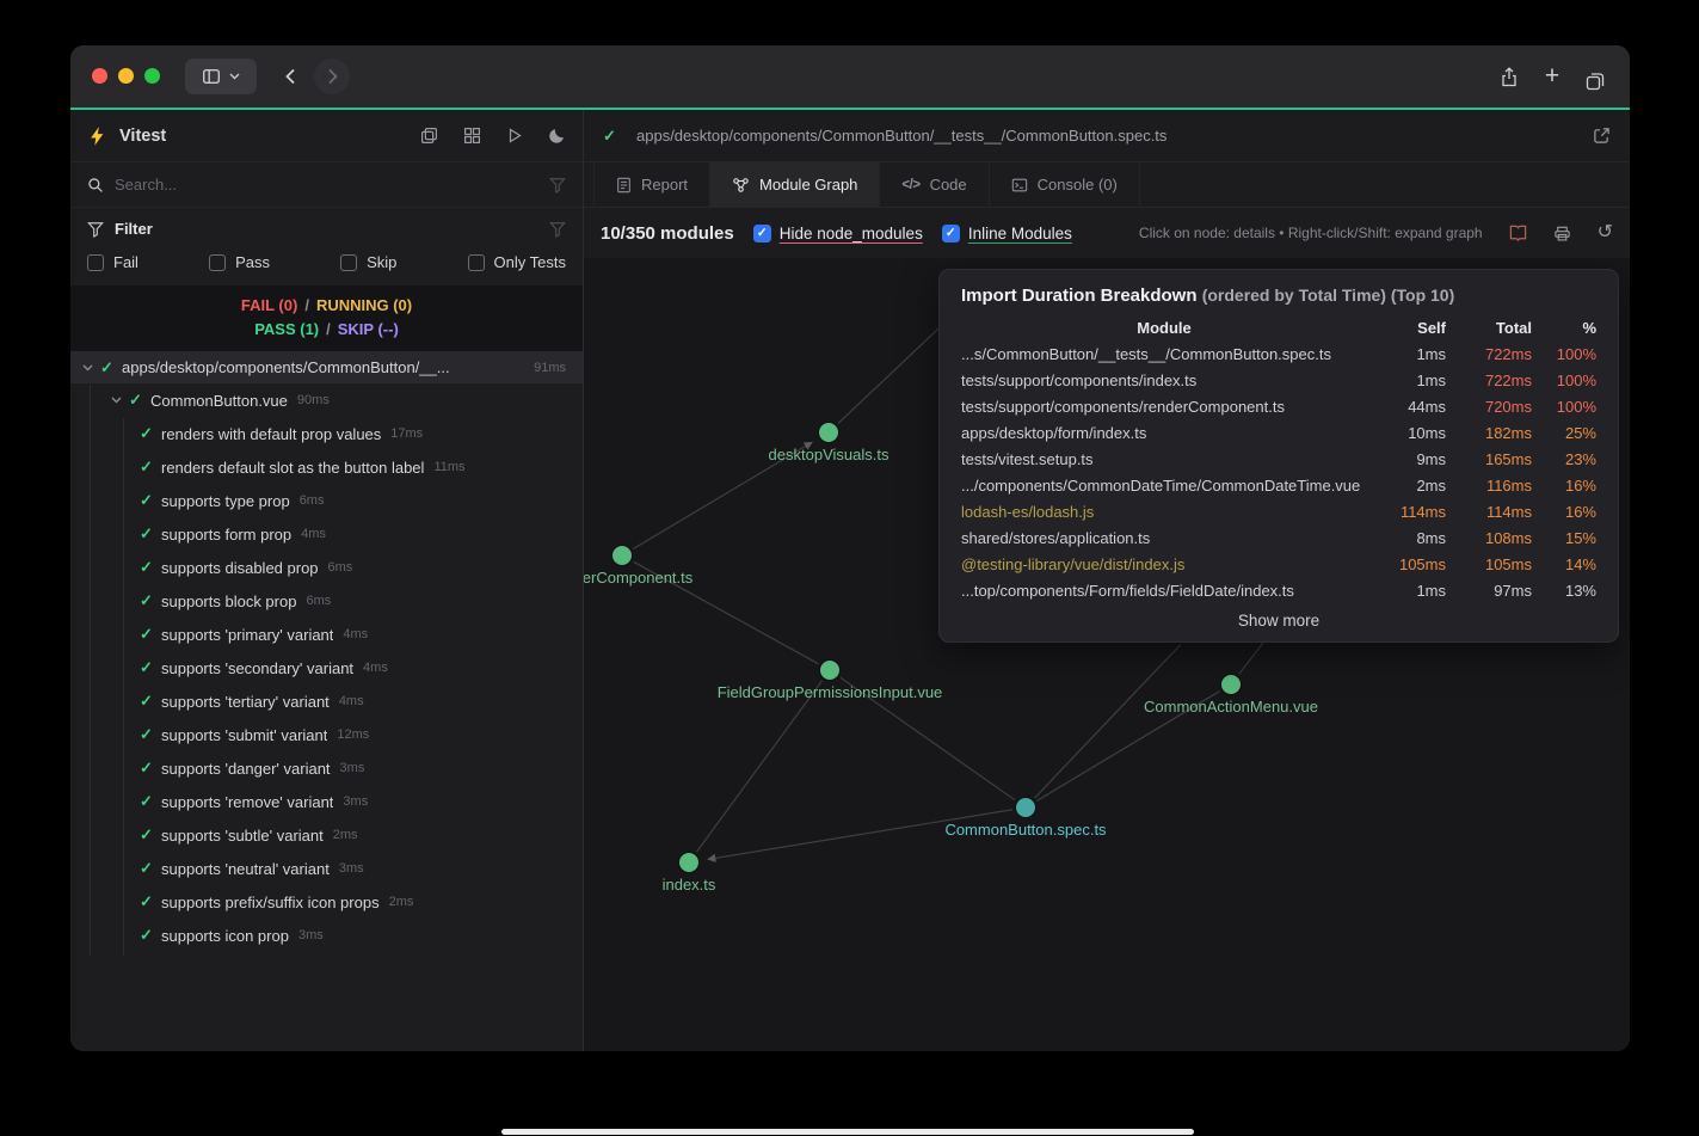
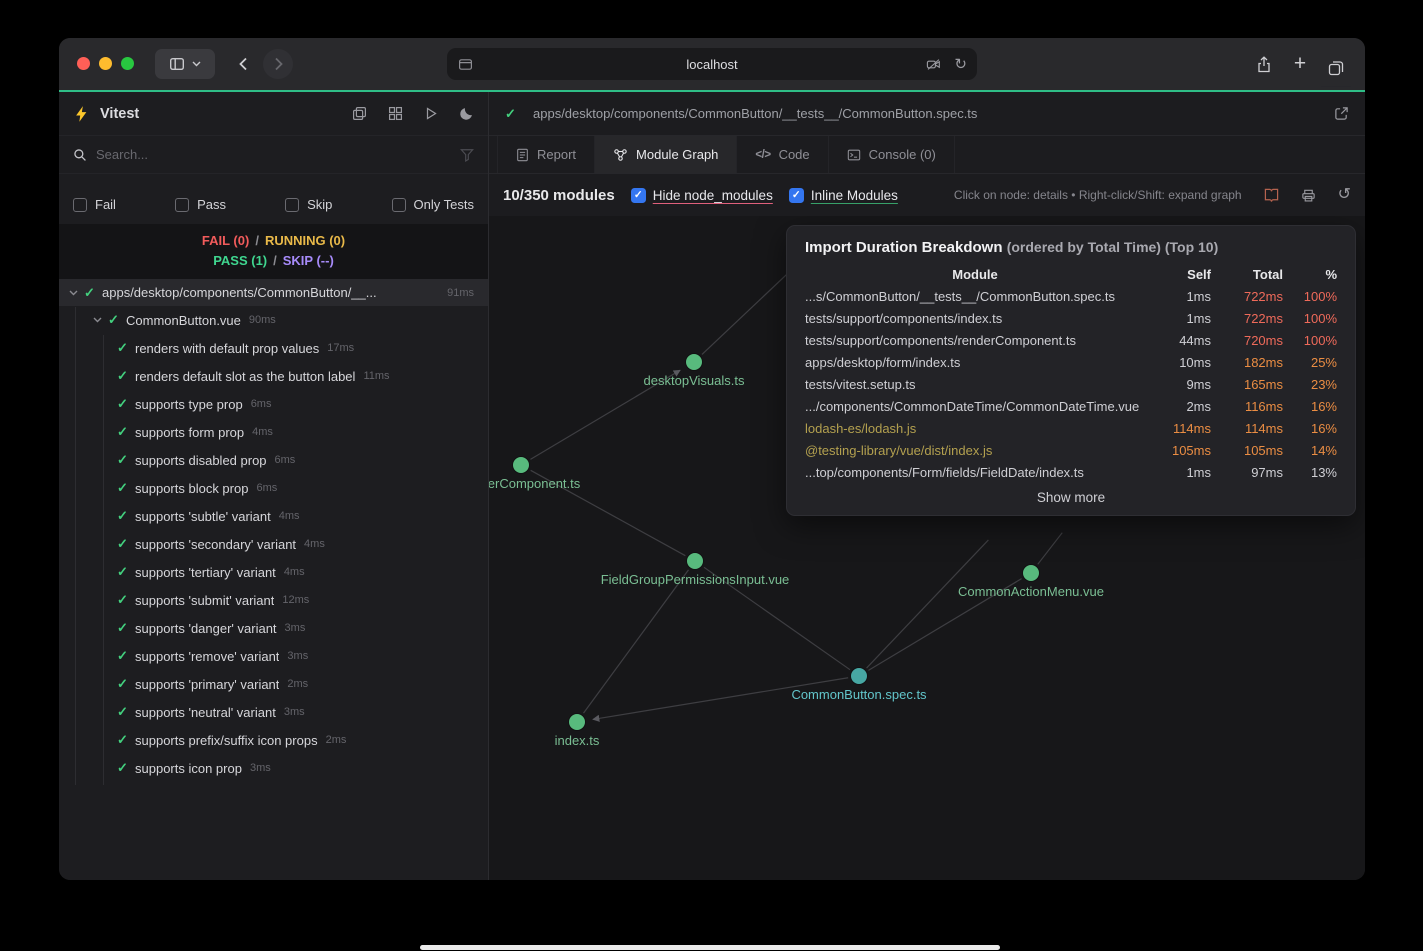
+ localhost
+ ↻
  +
  Vitest
  Search...
- Filter
  Fail
  Pass
  Skip
  Only Tests
  FAIL (0) / RUNNING (0)
  PASS (1) / SKIP (--)
  ✓
  apps/desktop/components/CommonButton/__...
  91ms
  ✓
  CommonButton.vue
  90ms
  ✓
  renders with default prop values
  17ms
  ✓
  renders default slot as the button label
  11ms
  ✓
  supports type prop
  6ms
  ✓
  supports form prop
  4ms
  ✓
  supports disabled prop
  6ms
  ✓
  supports block prop
  6ms
  ✓
- supports 'primary' variant
+ supports 'subtle' variant
  4ms
  ✓
  supports 'secondary' variant
  4ms
  ✓
  supports 'tertiary' variant
  4ms
  ✓
  supports 'submit' variant
  12ms
  ✓
  supports 'danger' variant
  3ms
  ✓
  supports 'remove' variant
  3ms
  ✓
- supports 'subtle' variant
+ supports 'primary' variant
  2ms
  ✓
  supports 'neutral' variant
  3ms
  ✓
  supports prefix/suffix icon props
  2ms
  ✓
  supports icon prop
  3ms
  ✓
  apps/desktop/components/CommonButton/__tests__/CommonButton.spec.ts
  Report
  Module Graph
  </>
  Code
  Console (0)
  10/350 modules
  ✓
  Hide node_modules
  ✓
  Inline Modules
  Click on node: details • Right-click/Shift: expand graph
  ↺
  Import Duration Breakdown (ordered by Total Time) (Top 10)
  Module
  Self
  Total
  %
  ...s/CommonButton/__tests__/CommonButton.spec.ts
  1ms
  722ms
  100%
  tests/support/components/index.ts
  1ms
  722ms
  100%
  tests/support/components/renderComponent.ts
  44ms
  720ms
  100%
  apps/desktop/form/index.ts
  10ms
  182ms
  25%
  tests/vitest.setup.ts
  9ms
  165ms
  23%
  .../components/CommonDateTime/CommonDateTime.vue
  2ms
  116ms
  16%
  lodash-es/lodash.js
  114ms
  114ms
  16%
- shared/stores/application.ts
- 8ms
- 108ms
- 15%
  @testing-library/vue/dist/index.js
  105ms
  105ms
  14%
  ...top/components/Form/fields/FieldDate/index.ts
  1ms
  97ms
  13%
  Show more
  desktopVisuals.ts
  erComponent.ts
  FieldGroupPermissionsInput.vue
  CommonActionMenu.vue
  CommonButton.spec.ts
  index.ts
